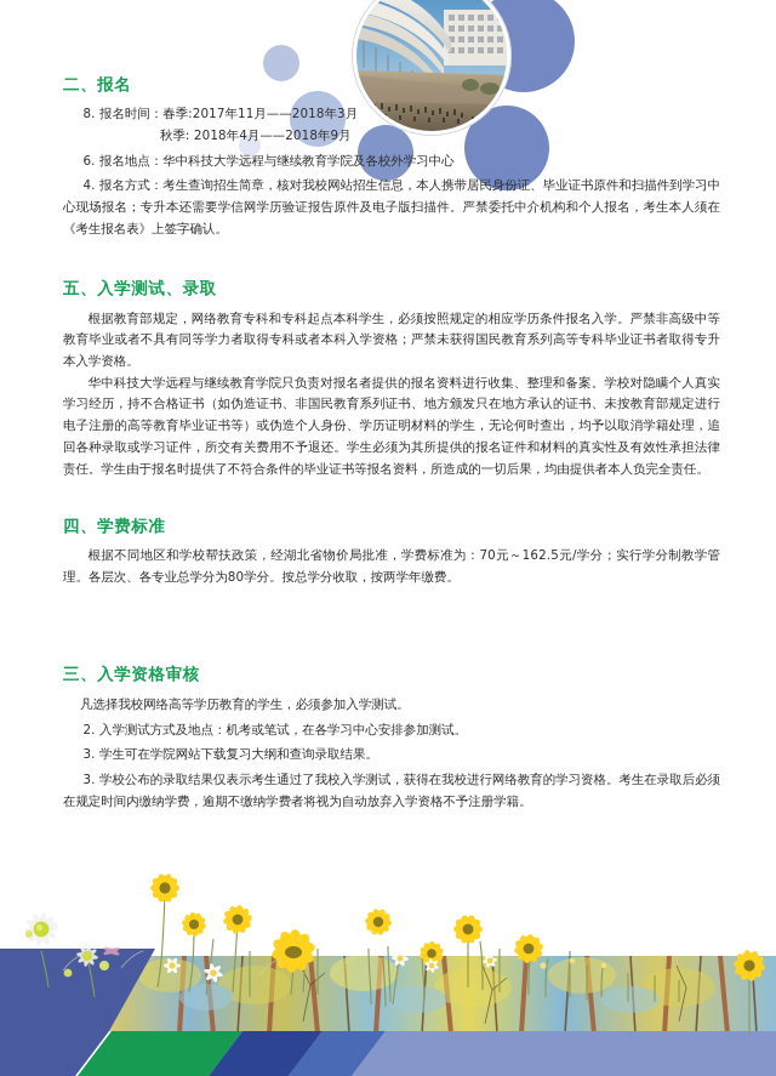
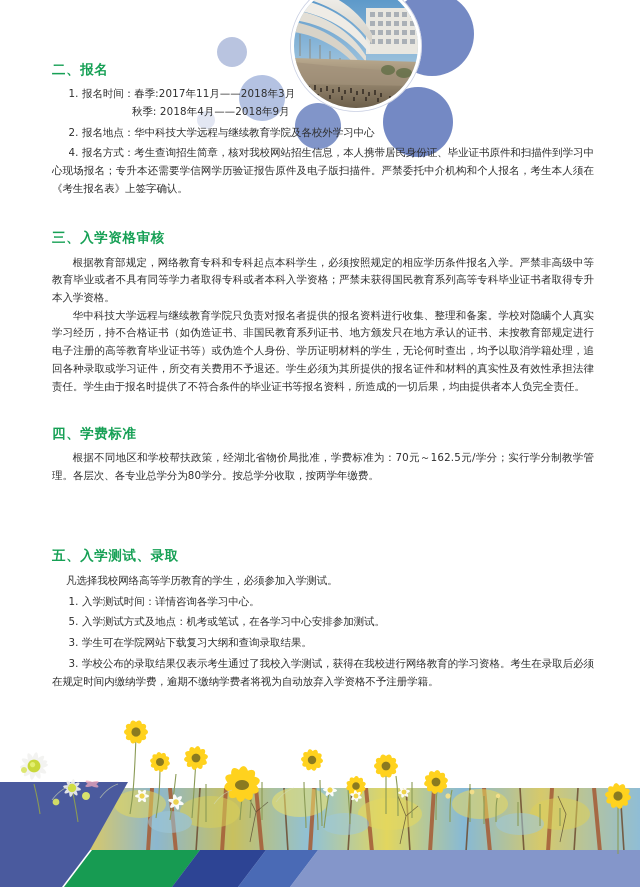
  二、报名
- 8. 报名时间：春季:2017年11月——2018年3月
+ 1. 报名时间：春季:2017年11月——2018年3月
  秋季: 2018年4月——2018年9月
- 6. 报名地点：华中科技大学远程与继续教育学院及各校外学习中心
+ 2. 报名地点：华中科技大学远程与继续教育学院及各校外学习中心
  4. 报名方式：考生查询招生简章，核对我校网站招生信息，本人携带居民身份证、毕业证书原件和扫描件到学习中心现场报名；专升本还需要学信网学历验证报告原件及电子版扫描件。严禁委托中介机构和个人报名，考生本人须在《考生报名表》上签字确认。
- 五、入学测试、录取
+ 三、入学资格审核
  根据教育部规定，网络教育专科和专科起点本科学生，必须按照规定的相应学历条件报名入学。严禁非高级中等教育毕业或者不具有同等学力者取得专科或者本科入学资格；严禁未获得国民教育系列高等专科毕业证书者取得专升本入学资格。
  华中科技大学远程与继续教育学院只负责对报名者提供的报名资料进行收集、整理和备案。学校对隐瞒个人真实学习经历，持不合格证书（如伪造证书、非国民教育系列证书、地方颁发只在地方承认的证书、未按教育部规定进行电子注册的高等教育毕业证书等）或伪造个人身份、学历证明材料的学生，无论何时查出，均予以取消学籍处理，追回各种录取或学习证件，所交有关费用不予退还。学生必须为其所提供的报名证件和材料的真实性及有效性承担法律责任。学生由于报名时提供了不符合条件的毕业证书等报名资料，所造成的一切后果，均由提供者本人负完全责任。
  四、学费标准
  根据不同地区和学校帮扶政策，经湖北省物价局批准，学费标准为：70元～162.5元/学分；实行学分制教学管理。各层次、各专业总学分为80学分。按总学分收取，按两学年缴费。
- 三、入学资格审核
+ 五、入学测试、录取
  凡选择我校网络高等学历教育的学生，必须参加入学测试。
+ 1. 入学测试时间：详情咨询各学习中心。
- 2. 入学测试方式及地点：机考或笔试，在各学习中心安排参加测试。
+ 5. 入学测试方式及地点：机考或笔试，在各学习中心安排参加测试。
  3. 学生可在学院网站下载复习大纲和查询录取结果。
  3. 学校公布的录取结果仅表示考生通过了我校入学测试，获得在我校进行网络教育的学习资格。考生在录取后必须在规定时间内缴纳学费，逾期不缴纳学费者将视为自动放弃入学资格不予注册学籍。
